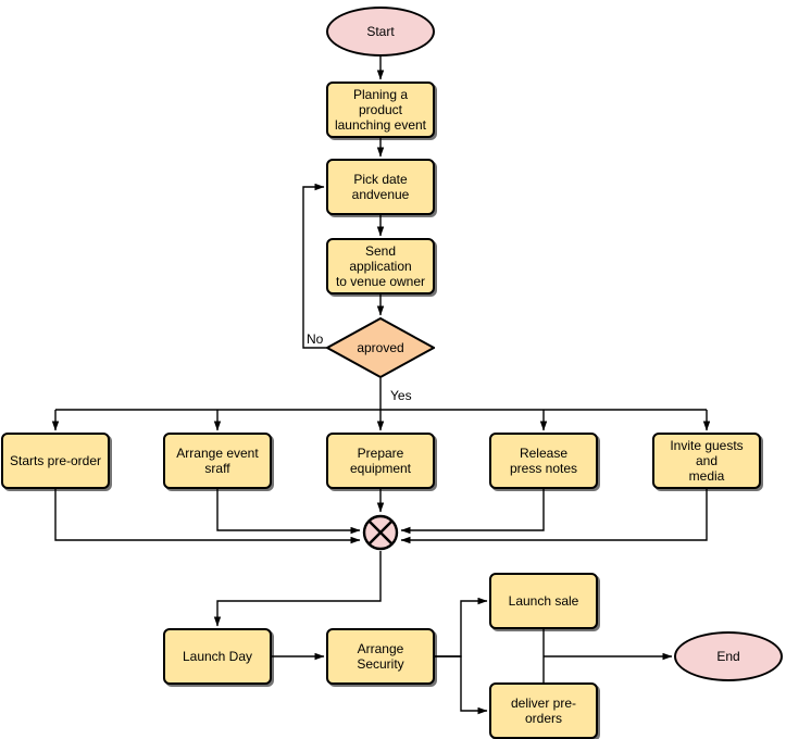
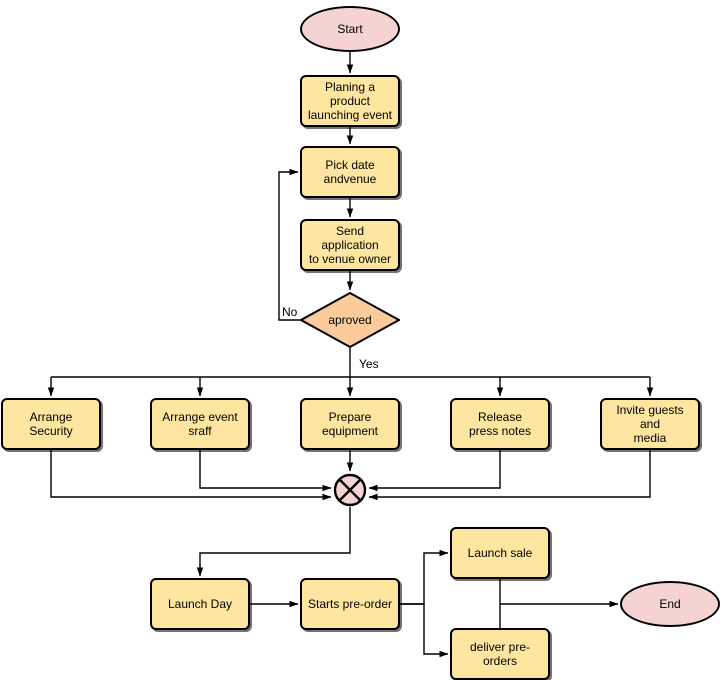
  Start
  Planing a product
  launching event
  Pick date
  andvenue
  Send application
  to venue owner
  aproved
- Starts pre-order
+ Arrange Security
  Arrange event
  sraff
  Prepare
  equipment
  Release
  press notes
  Invite guests and
  media
  Launch Day
- Arrange Security
+ Starts pre-order
  Launch sale
  deliver pre-orders
  End
  No
  Yes
